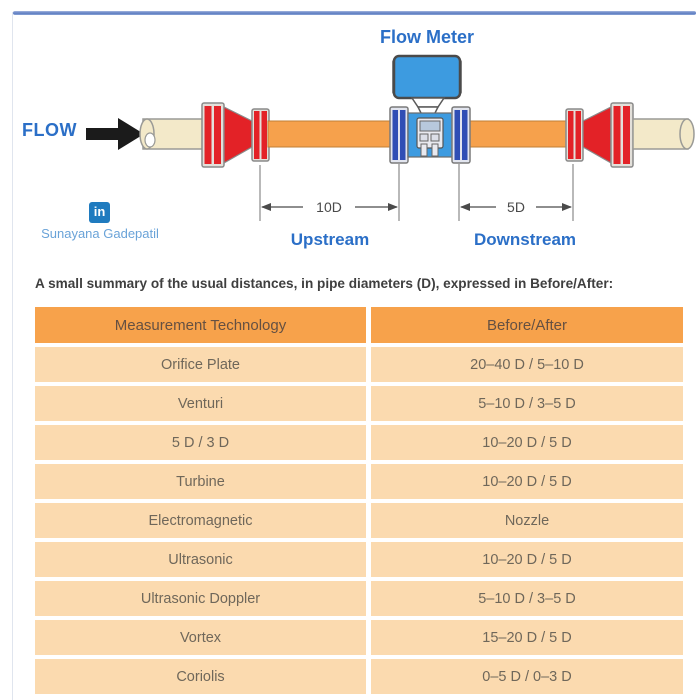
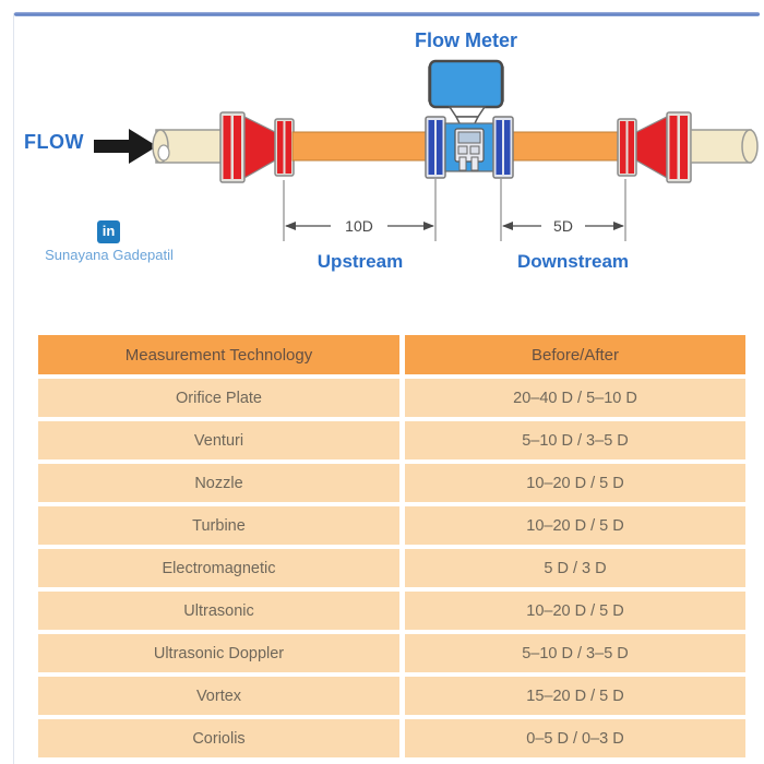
  Flow Meter
  FLOW
  10D
  5D
  Upstream
  Downstream
  in
  Sunayana Gadepatil
- A small summary of the usual distances, in pipe diameters (D), expressed in Before/After:
  Measurement Technology
  Before/After
  Orifice Plate
  20–40 D / 5–10 D
  Venturi
  5–10 D / 3–5 D
- 5 D / 3 D
+ Nozzle
  10–20 D / 5 D
  Turbine
  10–20 D / 5 D
  Electromagnetic
- Nozzle
+ 5 D / 3 D
  Ultrasonic
  10–20 D / 5 D
  Ultrasonic Doppler
  5–10 D / 3–5 D
  Vortex
  15–20 D / 5 D
  Coriolis
  0–5 D / 0–3 D
